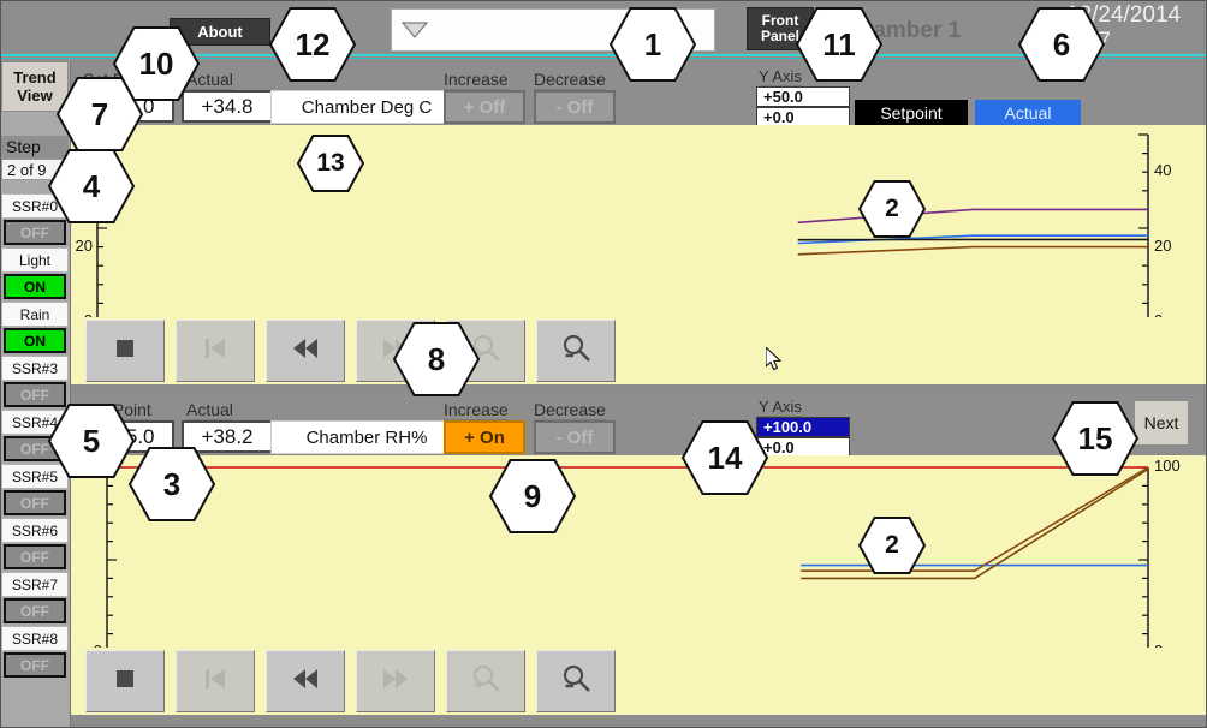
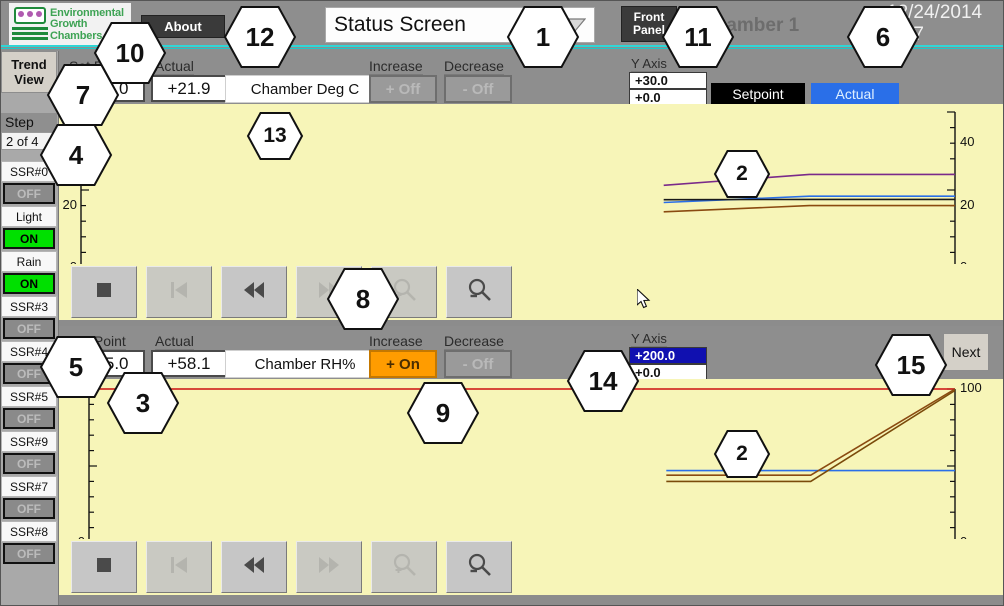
+ Environmental
+ Growth
+ Chambers
  About
+ Status Screen
  Front
  Panel
  amber 1
  /24/2014
  Trend
  View
  Step
- 2 of 9
+ 2 of 4
  SSR#0
  OFF
  Light
  ON
  Rain
  ON
  SSR#3
  OFF
  SSR#4
  OFF
  SSR#5
  OFF
- SSR#6
+ SSR#9
  OFF
  SSR#7
  OFF
  SSR#8
  OFF
  Actual
- +34.8
+ +21.9
  Chamber Deg C
  Increase
  + Off
  Decrease
  - Off
  Y Axis
- +50.0
+ +30.0
  +0.0
  Setpoint
  Actual
  20
  20
  40
  Actual
- +38.2
+ +58.1
  Chamber RH%
  Increase
  + On
  Decrease
  - Off
  Y Axis
- +100.0
+ +200.0
  +0.0
  Next
  100
  1
  2
  3
  4
  5
  6
  7
  8
  9
  10
  11
  12
  13
  14
  15
  2
